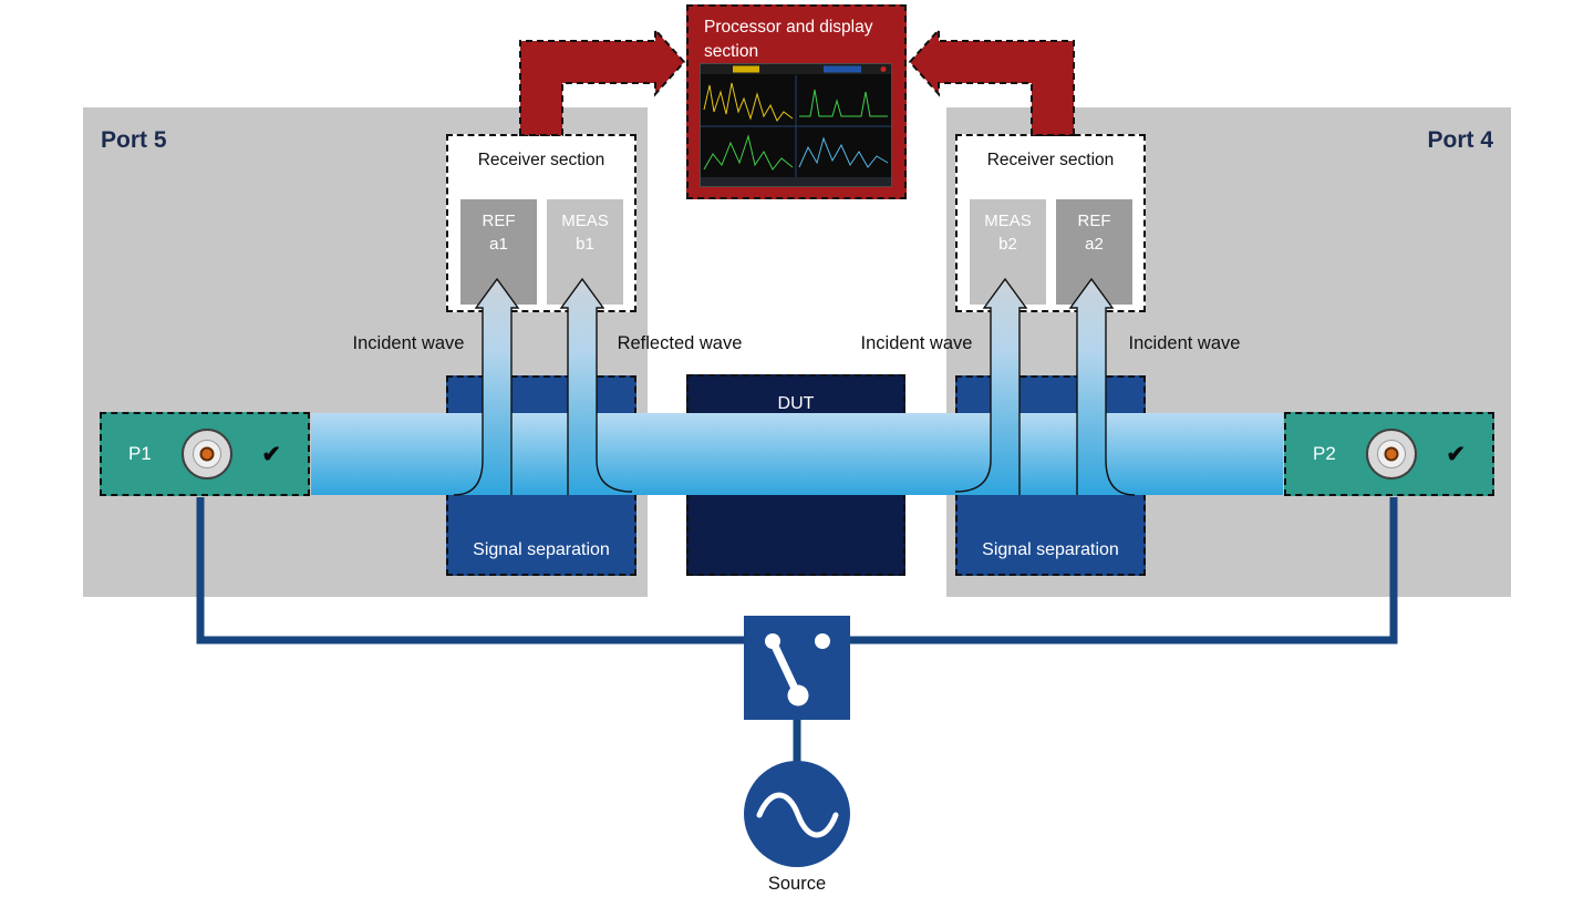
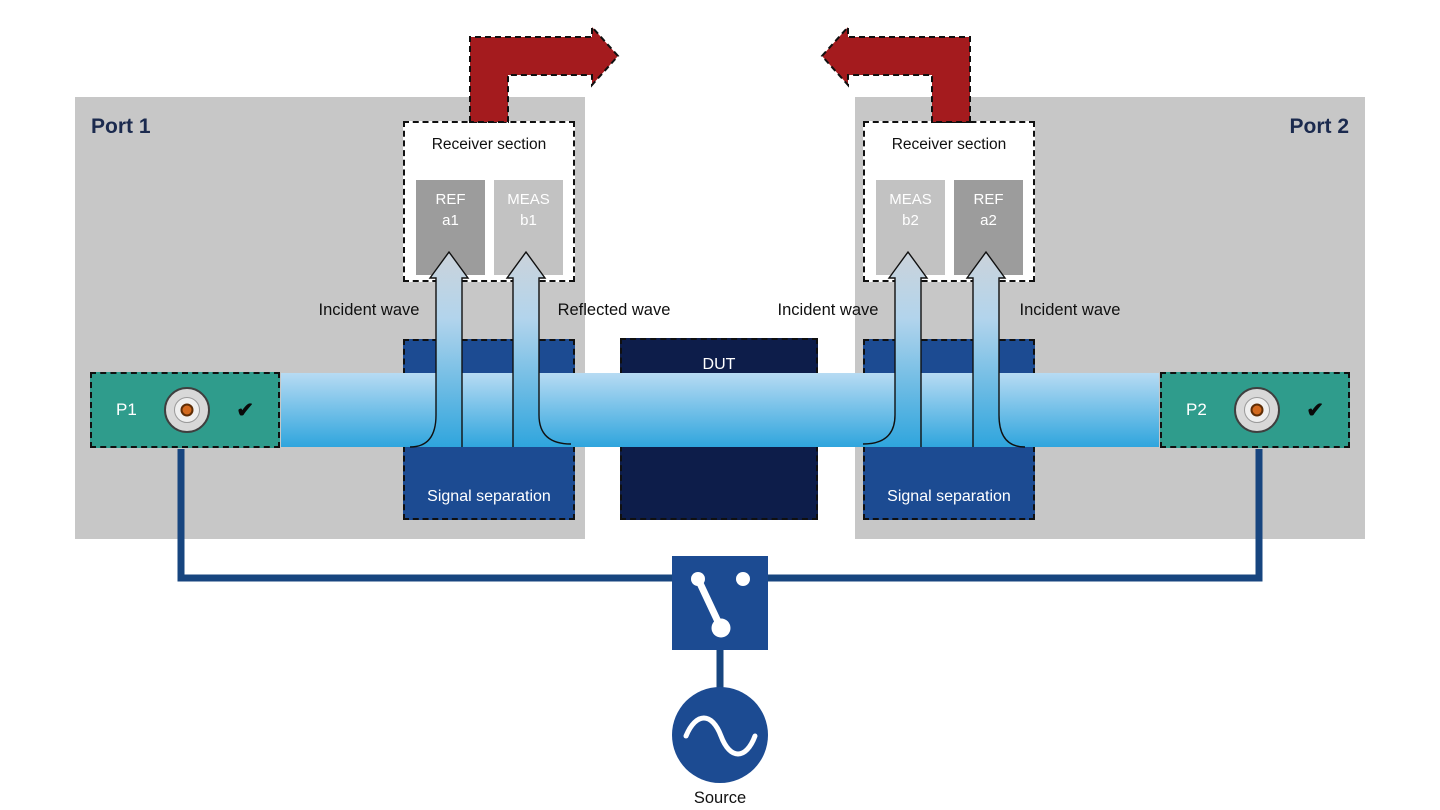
- Port 5
+ Port 1
- Port 4
+ Port 2
  Signal separation
  Signal separation
  DUT
  Receiver section
  REF
  a1
  MEAS
  b1
  Receiver section
  MEAS
  b2
  REF
  a2
  P1
  ✔
  P2
  ✔
- Processor and display section
  Incident wave
  Reflected wave
  Incident wave
  Incident wave
  Source
